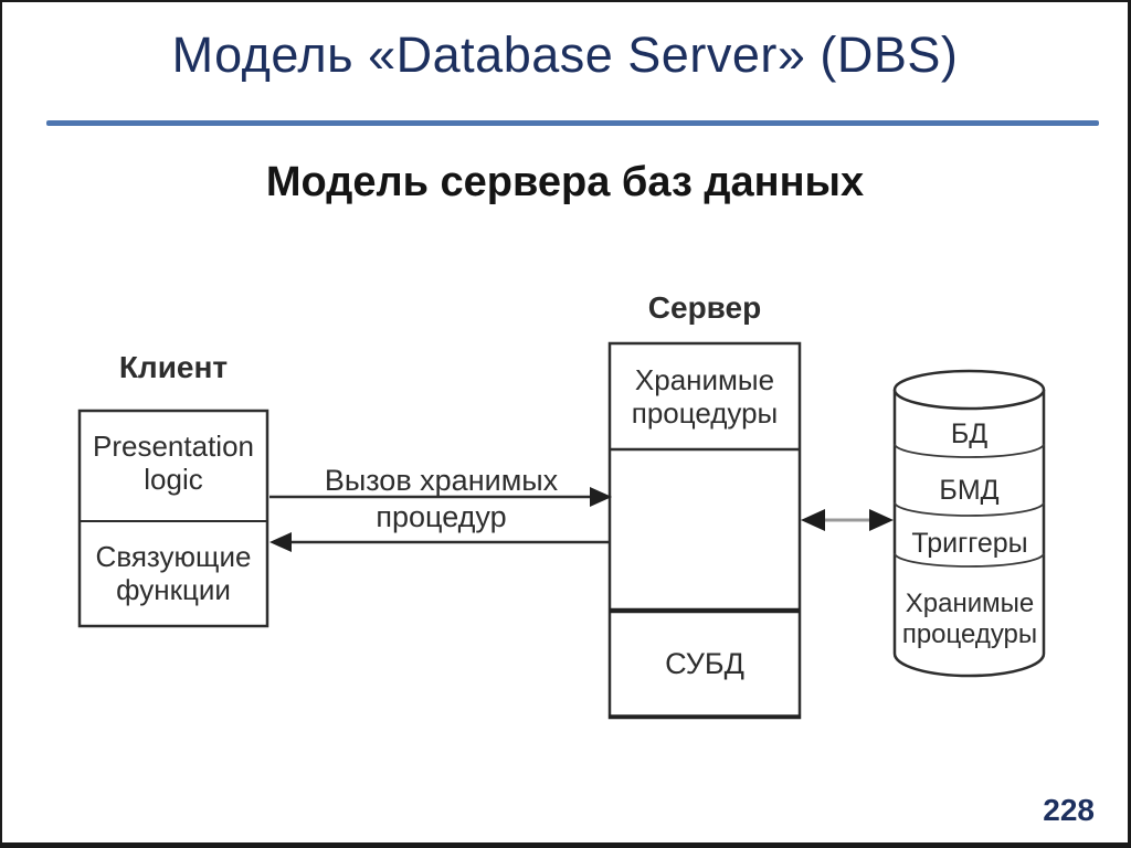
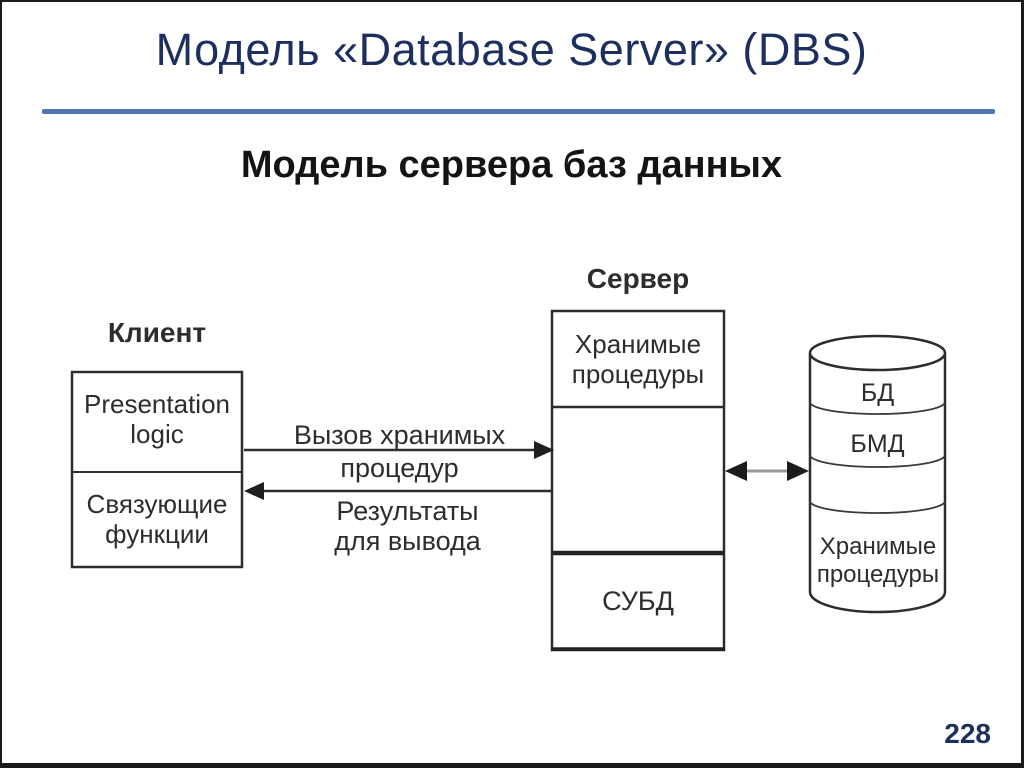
  Модель «Database Server» (DBS)
  Модель сервера баз данных
  Клиент
  Presentation
  logic
  Связующие
  функции
  Сервер
  Хранимые
  процедуры
  СУБД
  Вызов хранимых
  процедур
+ Результаты
+ для вывода
  БД
  БМД
- Триггеры
  Хранимые
  процедуры
  228
